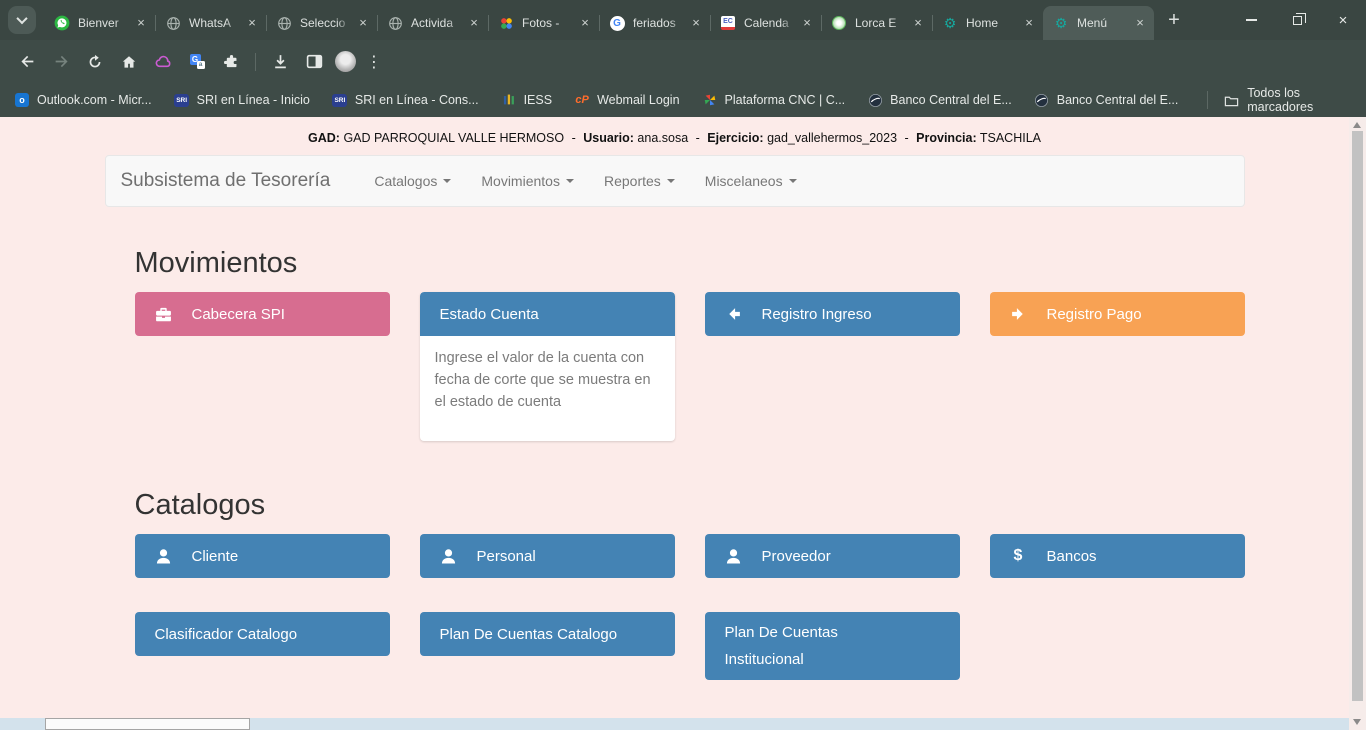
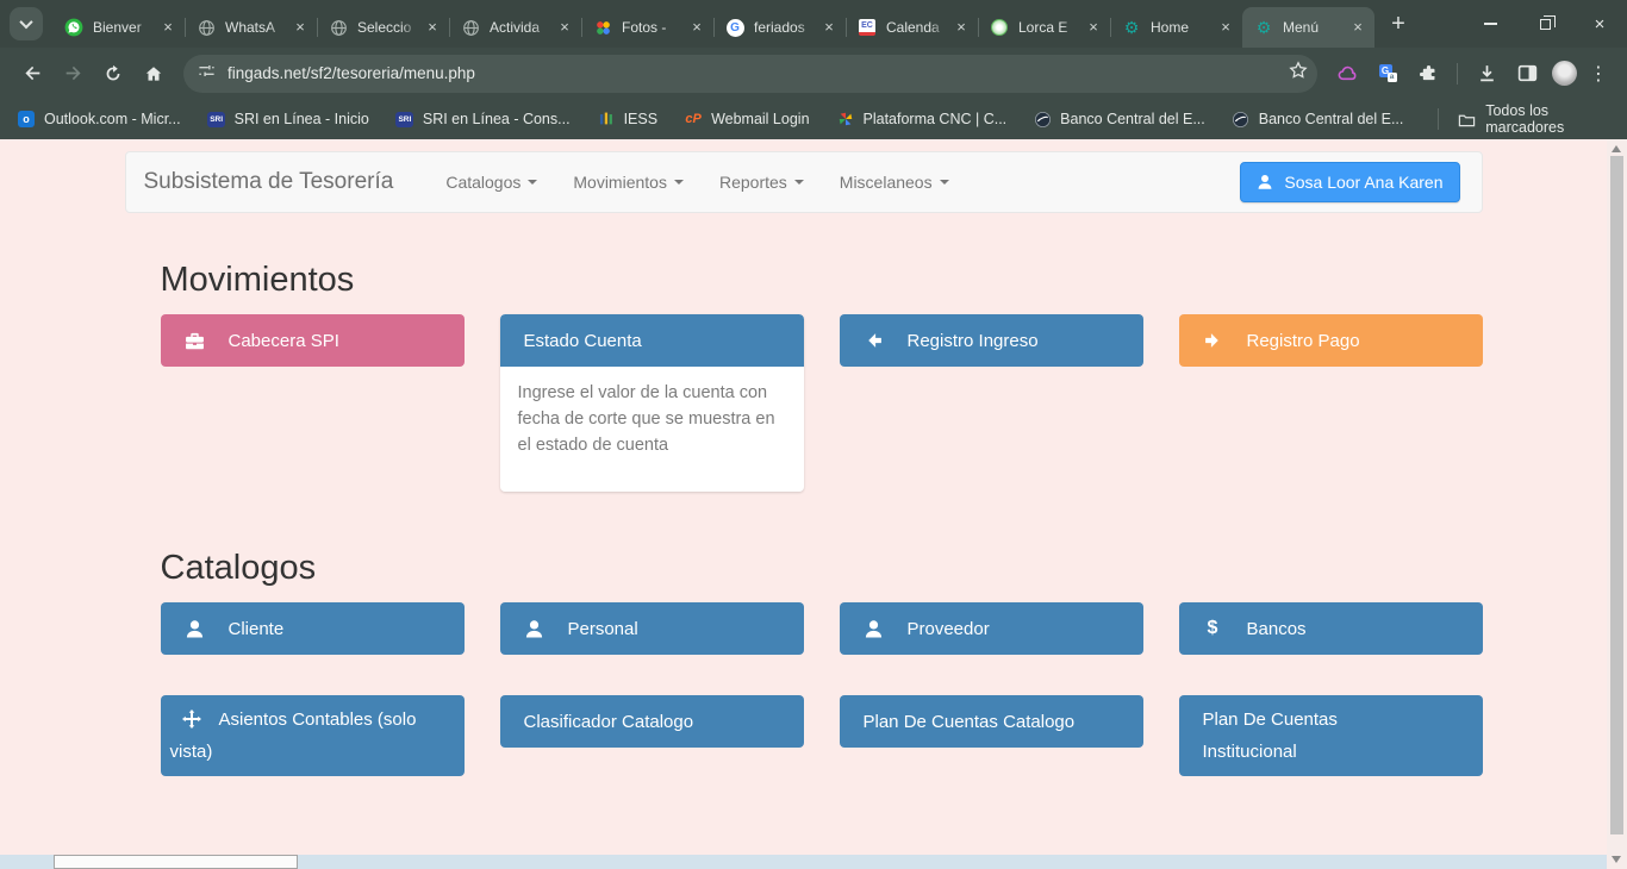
  Bienver
  ×
  WhatsA
  ×
  Seleccio
  ×
  Activida
  ×
  Fotos -
  ×
  G
  feriados
  ×
  Calenda
  ×
  Lorca E
  ×
  ⚙
  Home
  ×
  ⚙
  Menú
  ×
  +
  ×
+ fingads.net/sf2/tesoreria/menu.php
  G
  ⋮
  o
  Outlook.com - Micr...
  SRI en Línea - Inicio
  SRI en Línea - Cons...
  IESS
  cP
  Webmail Login
  Plataforma CNC | C...
  Banco Central del E...
  Banco Central del E...
  Todos los marcadores
- GAD: GAD PARROQUIAL VALLE HERMOSO - Usuario: ana.sosa - Ejercicio: gad_vallehermos_2023 - Provincia: TSACHILA
  Subsistema de Tesorería
  Catalogos
  Movimientos
  Reportes
  Miscelaneos
+ Sosa Loor Ana Karen
  Movimientos
  Cabecera SPI
  Estado Cuenta
  Ingrese el valor de la cuenta con fecha de corte que se muestra en el estado de cuenta
  Registro Ingreso
  Registro Pago
  Catalogos
  Cliente
  Personal
  Proveedor
  $
  Bancos
+ Asientos Contables (solo vista)
  Clasificador Catalogo
  Plan De Cuentas Catalogo
  Plan De Cuentas Institucional
